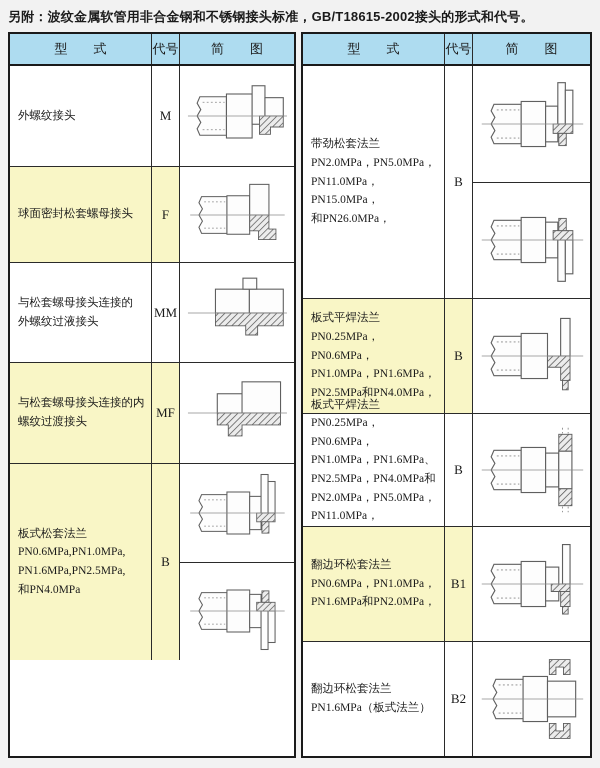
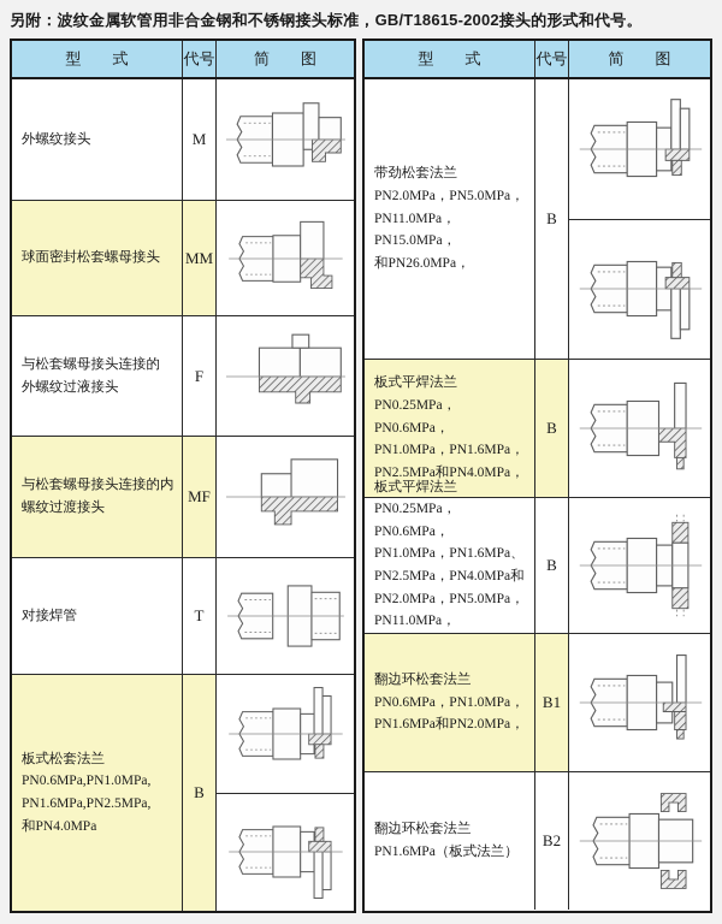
  另附：波纹金属软管用非合金钢和不锈钢接头标准，GB/T18615-2002接头的形式和代号。
  型 式
  代号
  简 图
  外螺纹接头
  M
  球面密封松套螺母接头
- F
+ MM
  与松套螺母接头连接的
  外螺纹过液接头
- MM
+ F
  与松套螺母接头连接的内
  螺纹过渡接头
  MF
+ 对接焊管
+ T
  板式松套法兰
  PN0.6MPa,PN1.0MPa,
  PN1.6MPa,PN2.5MPa,
  和PN4.0MPa
  B
  型 式
  代号
  简 图
  带劲松套法兰
  PN2.0MPa，PN5.0MPa，
  PN11.0MPa，PN15.0MPa，
  和PN26.0MPa，
  B
  板式平焊法兰
  PN0.25MPa，PN0.6MPa，
  PN1.0MPa，PN1.6MPa，
  PN2.5MPa和PN4.0MPa，
  B
  板式平焊法兰
  PN0.25MPa，PN0.6MPa，
  PN1.0MPa，PN1.6MPa、
  PN2.5MPa，PN4.0MPa和
  PN2.0MPa，PN5.0MPa，
  B
  翻边环松套法兰
  PN0.6MPa，PN1.0MPa，
  PN1.6MPa和PN2.0MPa，
  B1
  翻边环松套法兰
  PN1.6MPa（板式法兰）
  B2
